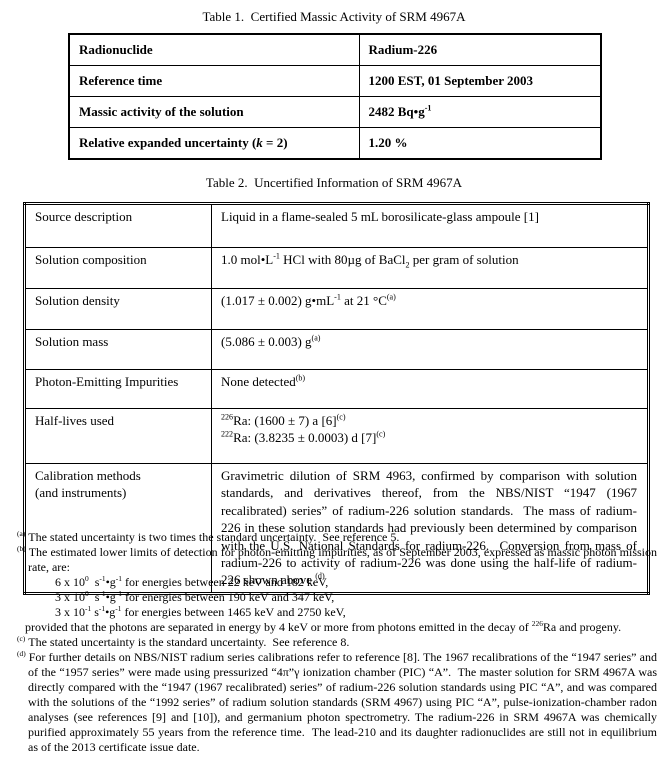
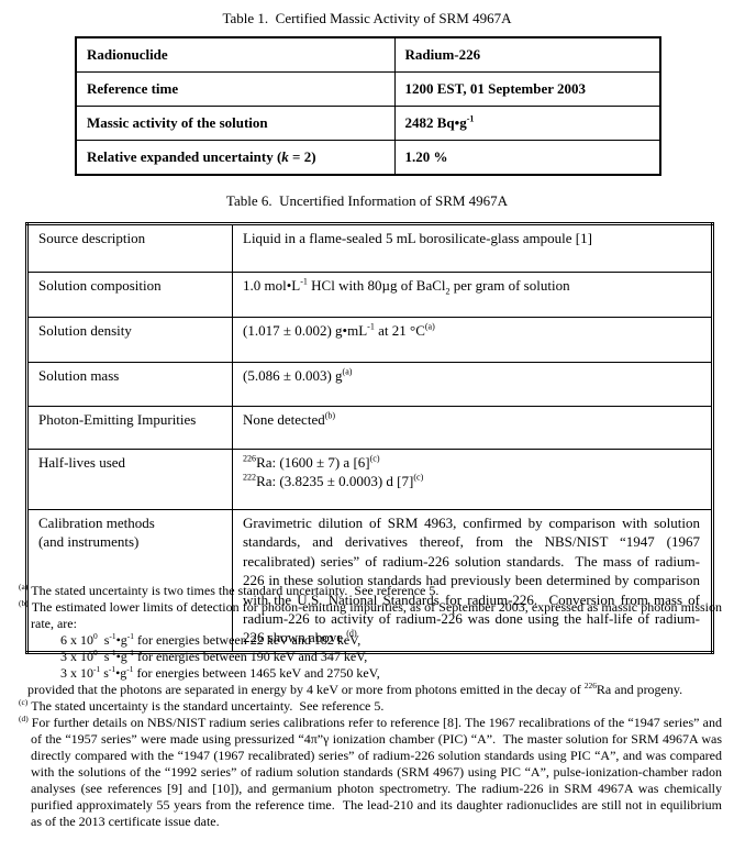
  Table 1. Certified Massic Activity of SRM 4967A
  Radionuclide	Radium-226
  Reference time	1200 EST, 01 September 2003
  Massic activity of the solution	2482 Bq•g-1
  Relative expanded uncertainty (k = 2)	1.20 %
- Table 2. Uncertified Information of SRM 4967A
+ Table 6. Uncertified Information of SRM 4967A
  Source description	Liquid in a flame-sealed 5 mL borosilicate-glass ampoule [1]
  Solution composition	1.0 mol•L-1 HCl with 80µg of BaCl2 per gram of solution
  Solution density	(1.017 ± 0.002) g•mL-1 at 21 °C(a)
  Solution mass	(5.086 ± 0.003) g(a)
  Photon-Emitting Impurities	None detected(b)
  Half-lives used	226Ra: (1600 ± 7) a [6](c)222Ra: (3.8235 ± 0.0003) d [7](c)
  Calibration methods(and instruments)	Gravimetric dilution of SRM 4963, confirmed by comparison with solution standards, and derivatives thereof, from the NBS/NIST “1947 (1967 recalibrated) series” of radium-226 solution standards. The mass of radium-226 in these solution standards had previously been determined by comparison with the U.S. National Standards for radium-226. Conversion from mass of radium-226 to activity of radium-226 was done using the half-life of radium-226 shown above.(d)
  (a) The stated uncertainty is two times the standard uncertainty. See reference 5.
  (b) The estimated lower limits of detection for photon-emitting impurities, as of September 2003, expressed as massic photon mission rate, are:
  6 x 100 s-1•g-1 for energies between 22 keV and 182 keV,
  3 x 100 s-1•g-1 for energies between 190 keV and 347 keV,
  3 x 10-1 s-1•g-1 for energies between 1465 keV and 2750 keV,
  provided that the photons are separated in energy by 4 keV or more from photons emitted in the decay of 226Ra and progeny.
- (c) The stated uncertainty is the standard uncertainty. See reference 8.
+ (c) The stated uncertainty is the standard uncertainty. See reference 5.
  (d) For further details on NBS/NIST radium series calibrations refer to reference [8]. The 1967 recalibrations of the “1947 series” and of the “1957 series” were made using pressurized “4π”γ ionization chamber (PIC) “A”. The master solution for SRM 4967A was directly compared with the “1947 (1967 recalibrated) series” of radium-226 solution standards using PIC “A”, and was compared with the solutions of the “1992 series” of radium solution standards (SRM 4967) using PIC “A”, pulse-ionization-chamber radon analyses (see references [9] and [10]), and germanium photon spectrometry. The radium-226 in SRM 4967A was chemically purified approximately 55 years from the reference time. The lead-210 and its daughter radionuclides are still not in equilibrium as of the 2013 certificate issue date.
